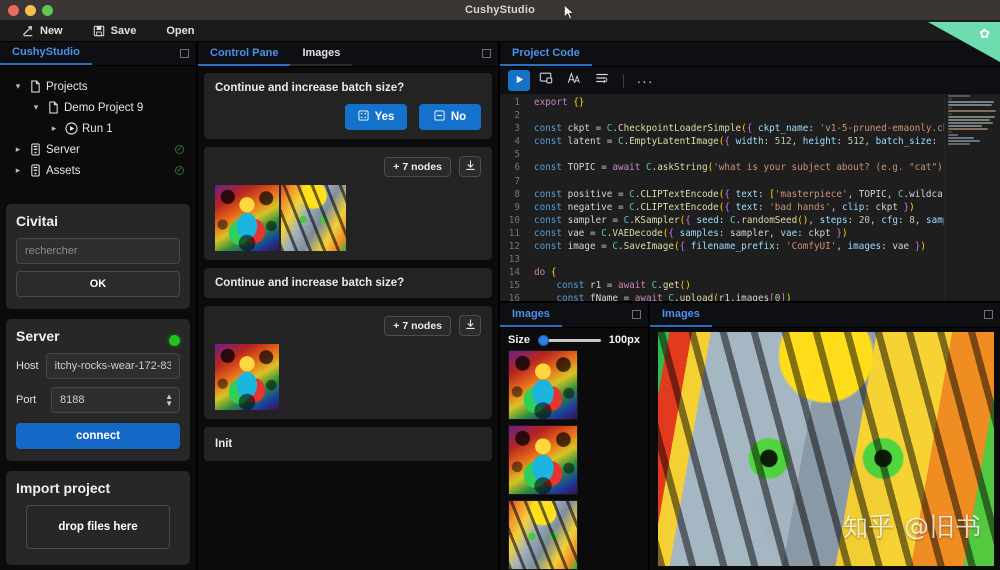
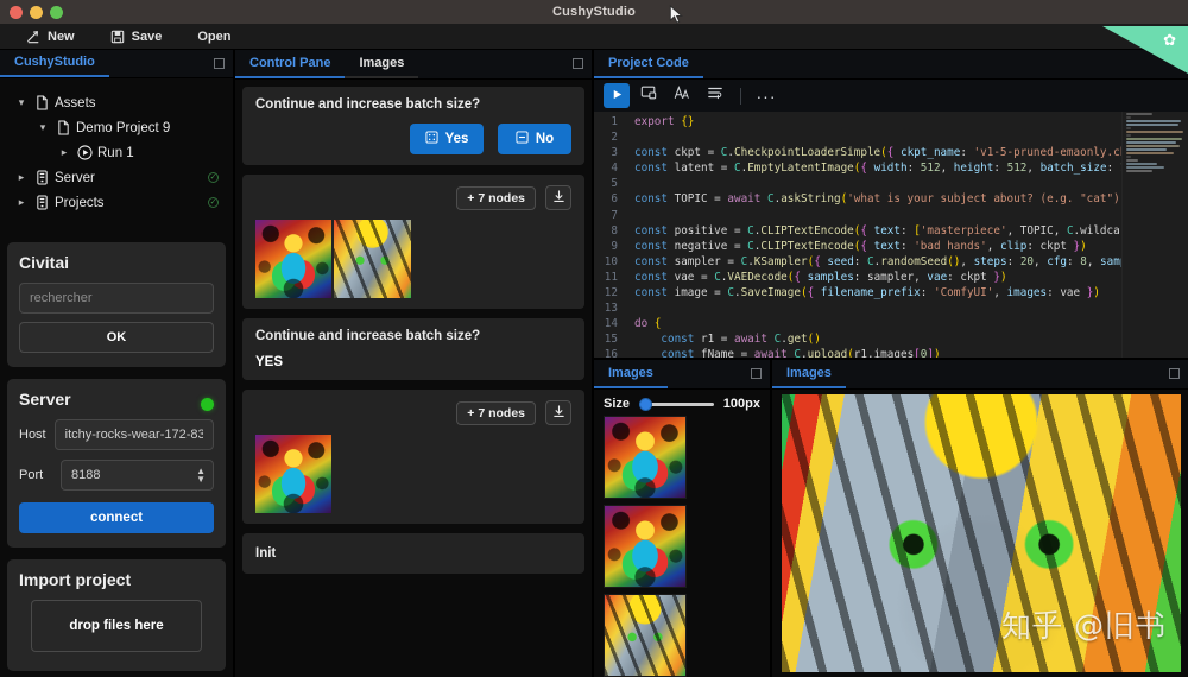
  CushyStudio
  New
  Save
  Open
  ✿
  CushyStudio
  ▾
- Projects
+ Assets
  ▾
  Demo Project 9
  ▸
  Run 1
  ▸
  Server
  ▸
- Assets
+ Projects
  Civitai
  rechercher OK
  Server
  Host
  itchy-rocks-wear-172-83
  Port
  8188
  ▲
  ▼
  connect
  Import project
  drop files here
  Control Pane
  Images
  Continue and increase batch size?
  Yes
  No
  + 7 nodes
  Continue and increase batch size?
+ YES
  + 7 nodes
  Init
  Project Code
  ···
  1 export {} 2 3 const ckpt = C.CheckpointLoaderSimple({ ckpt_name: 'v1-5-pruned-emaonly.c 4 const latent = C.EmptyLatentImage({ width: 512, height: 512, batch_size: 5 6 const TOPIC = await C.askString('what is your subject about? (e.g. "cat") 7 8 const positive = C.CLIPTextEncode({ text: ['masterpiece', TOPIC, C.wildca
  9 const negative = C.CLIPTextEncode({ text: 'bad hands', clip: ckpt }) 10 const sampler = C.KSampler({ seed: C.randomSeed(), steps: 20, cfg: 8, sam 11 const vae = C.VAEDecode({ samples: sampler, vae: ckpt }) 12 const image = C.SaveImage({ filename_prefix: 'ComfyUI', images: vae }) 13 14 do { 15 const r1 = await C.get() 16 const fName = await C.upload(r1.images[0])
  Images
  Size
  100px
  Images
  知乎 @旧书
